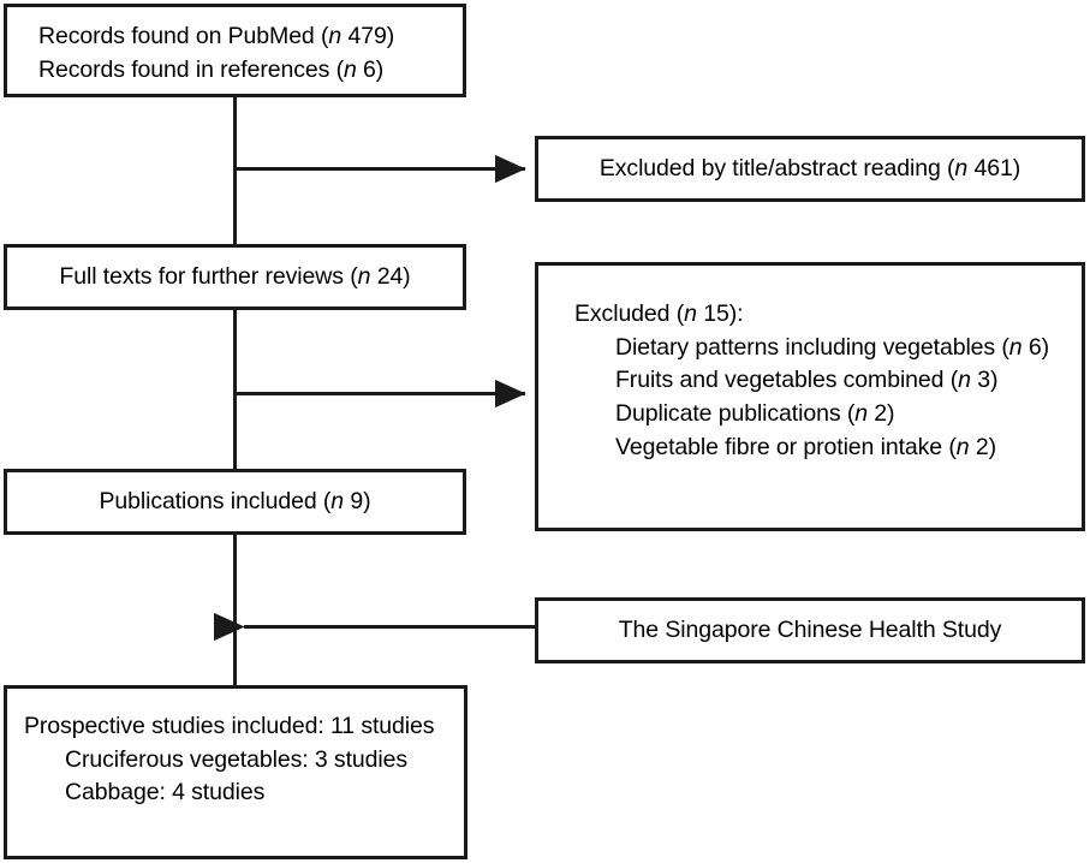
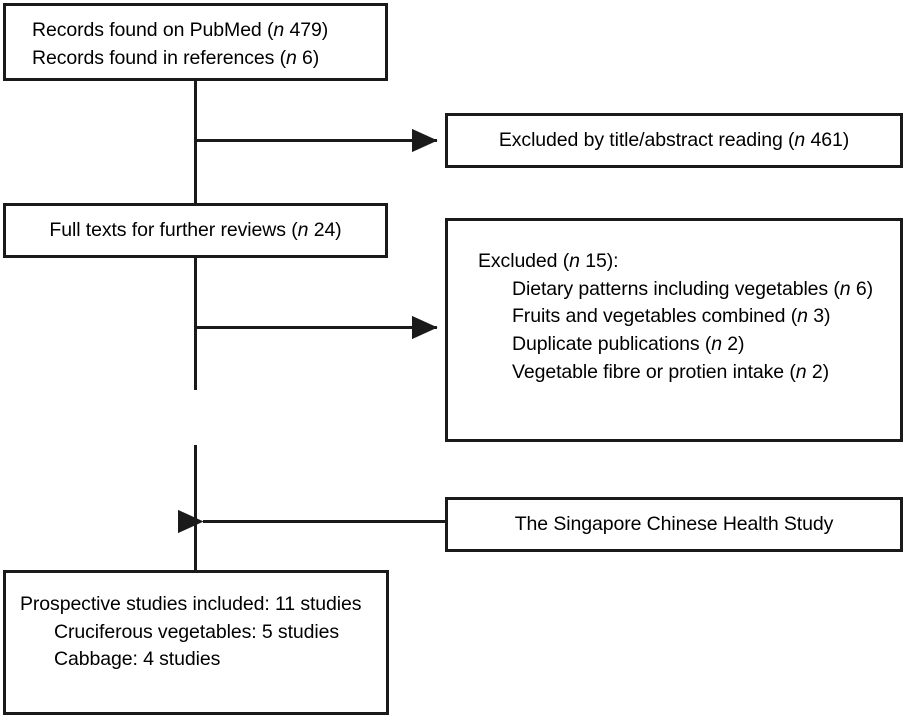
  Records found on PubMed (n 479)
  Records found in references (n 6)
  Excluded by title/abstract reading (n 461)
  Full texts for further reviews (n 24)
  Excluded (n 15):
  Dietary patterns including vegetables (n 6)
  Fruits and vegetables combined (n 3)
  Duplicate publications (n 2)
  Vegetable fibre or protien intake (n 2)
- Publications included (n 9)
  The Singapore Chinese Health Study
  Prospective studies included: 11 studies
- Cruciferous vegetables: 3 studies
+ Cruciferous vegetables: 5 studies
  Cabbage: 4 studies
